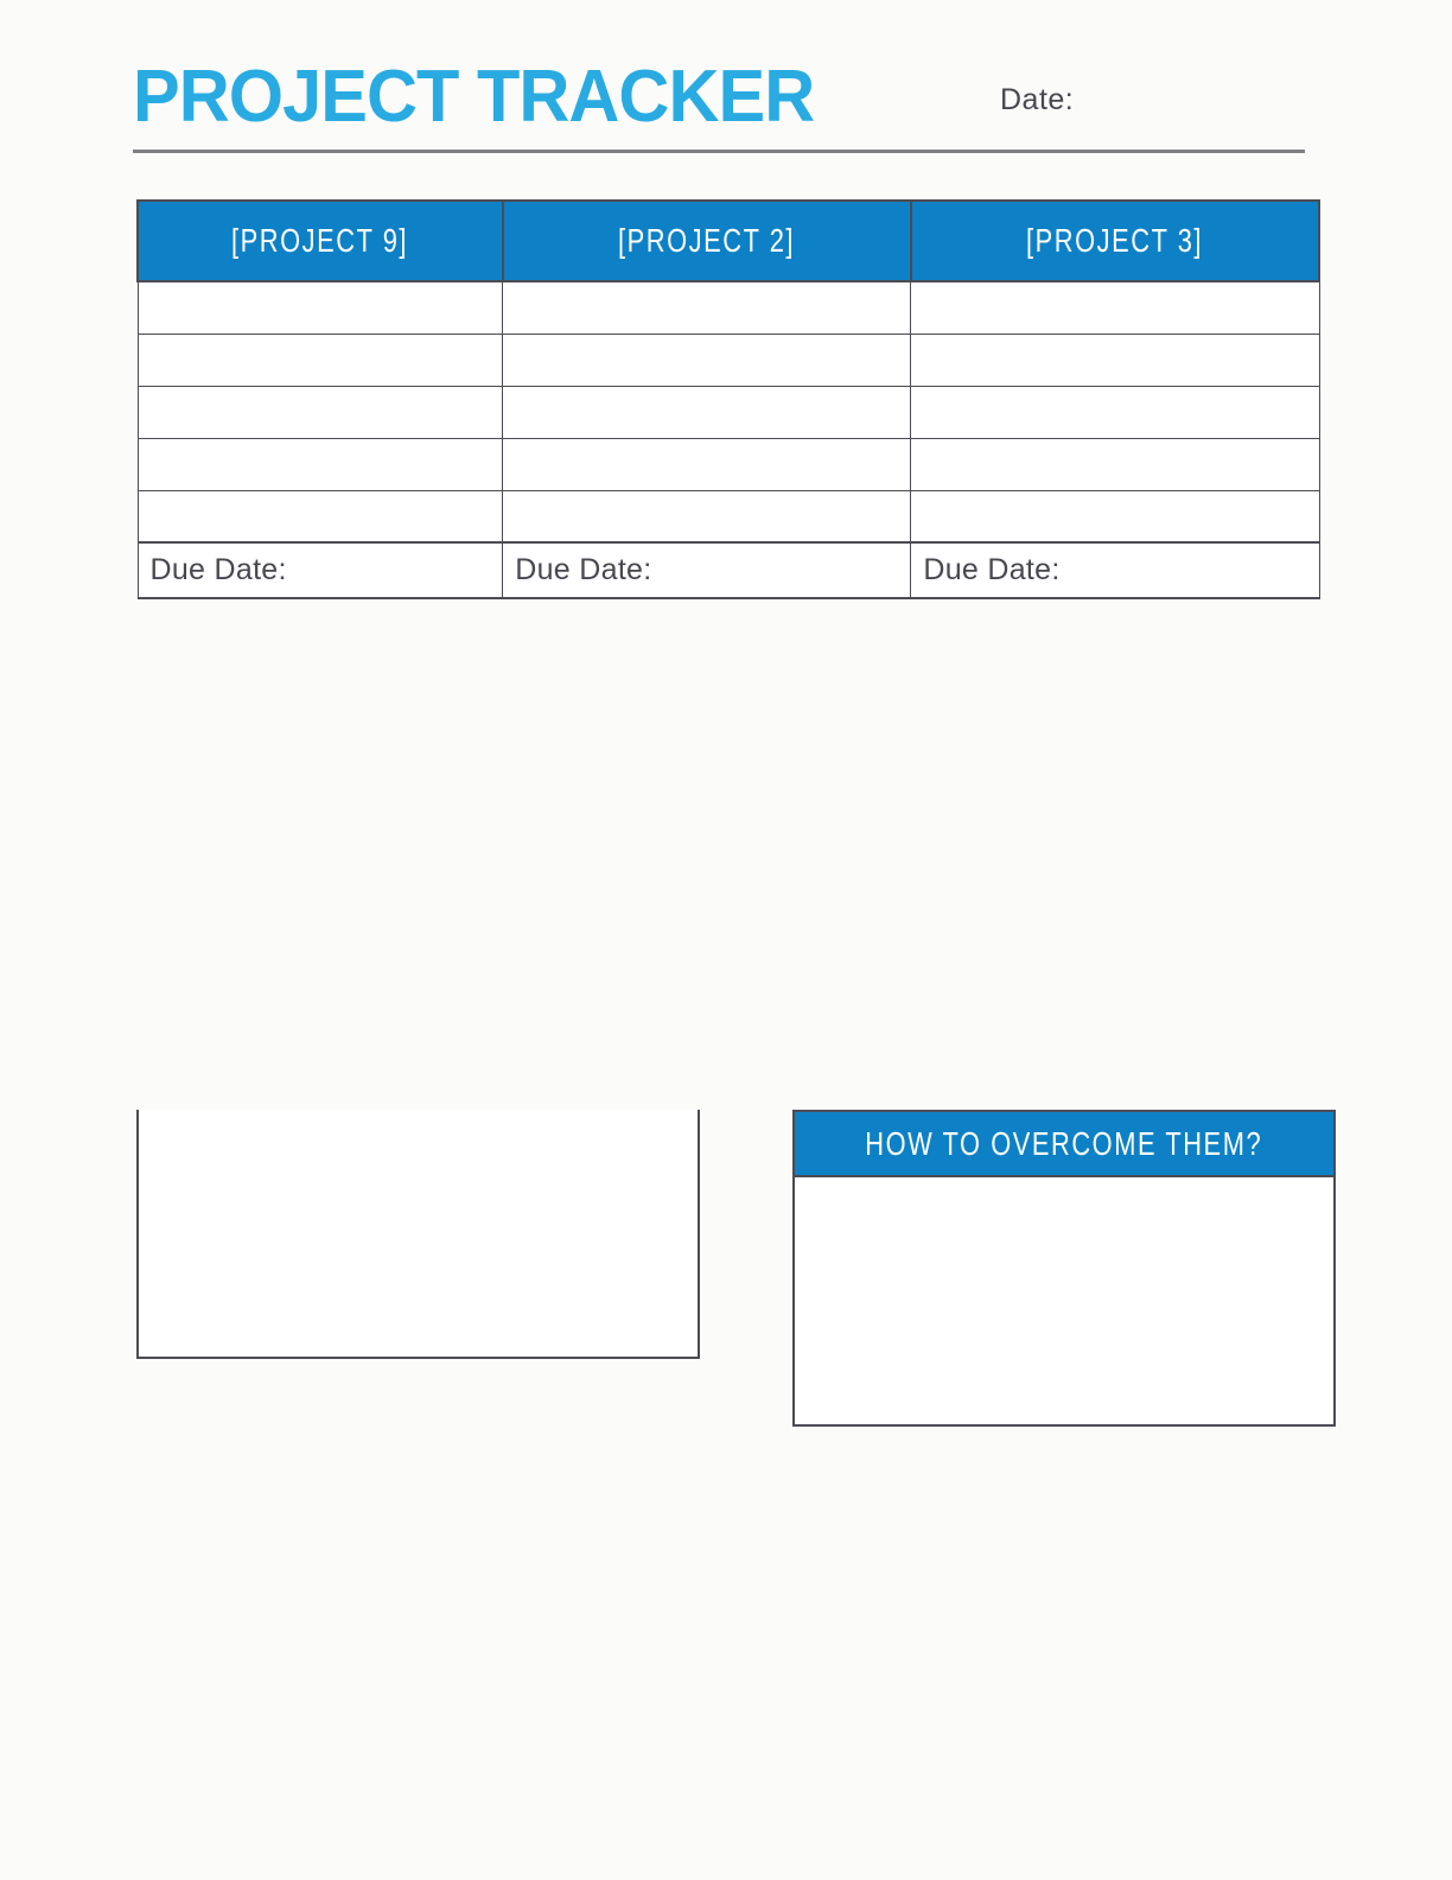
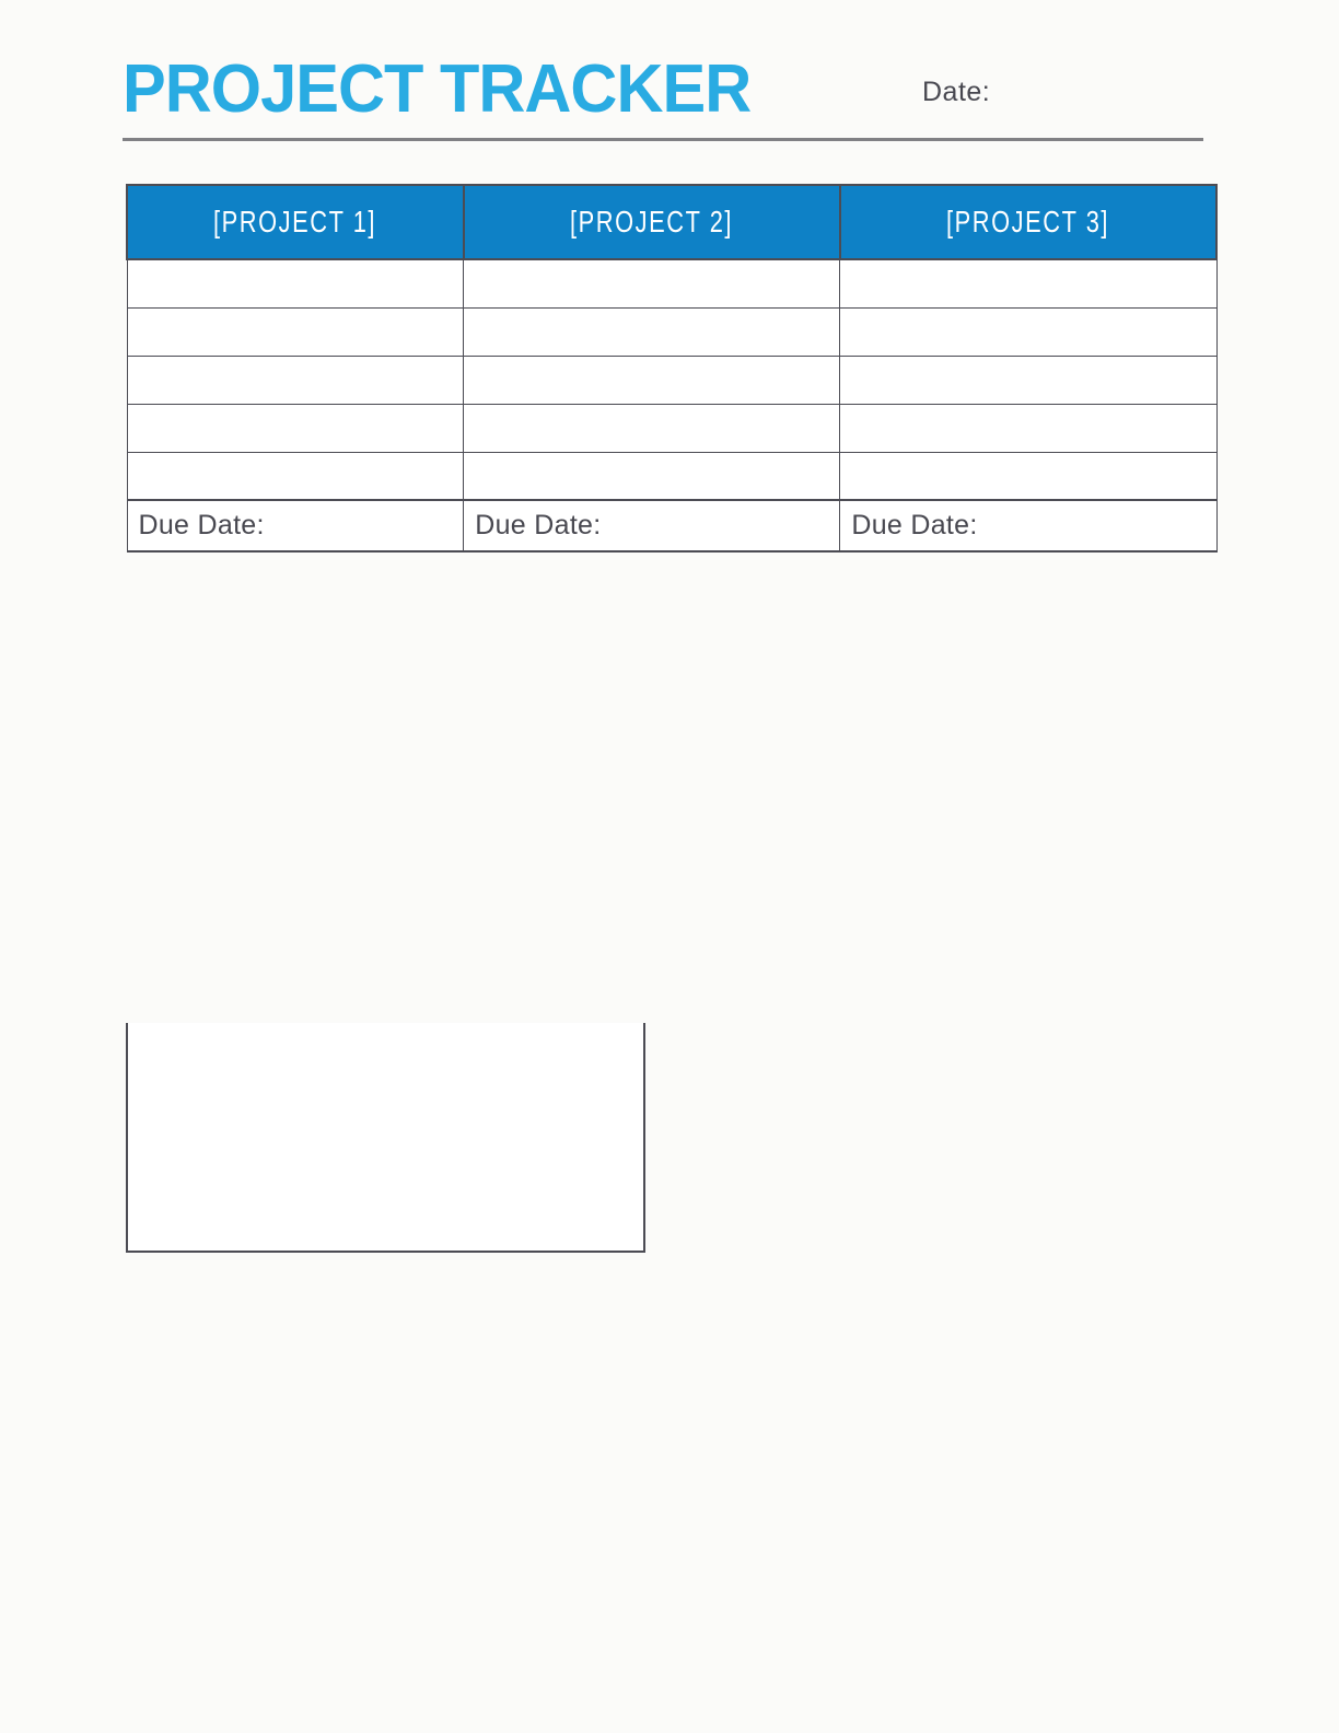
  PROJECT TRACKER
  Date:
- [PROJECT 9]	[PROJECT 2]	[PROJECT 3]
+ [PROJECT 1]	[PROJECT 2]	[PROJECT 3]
  Due Date:	Due Date:	Due Date:
- HOW TO OVERCOME THEM?
